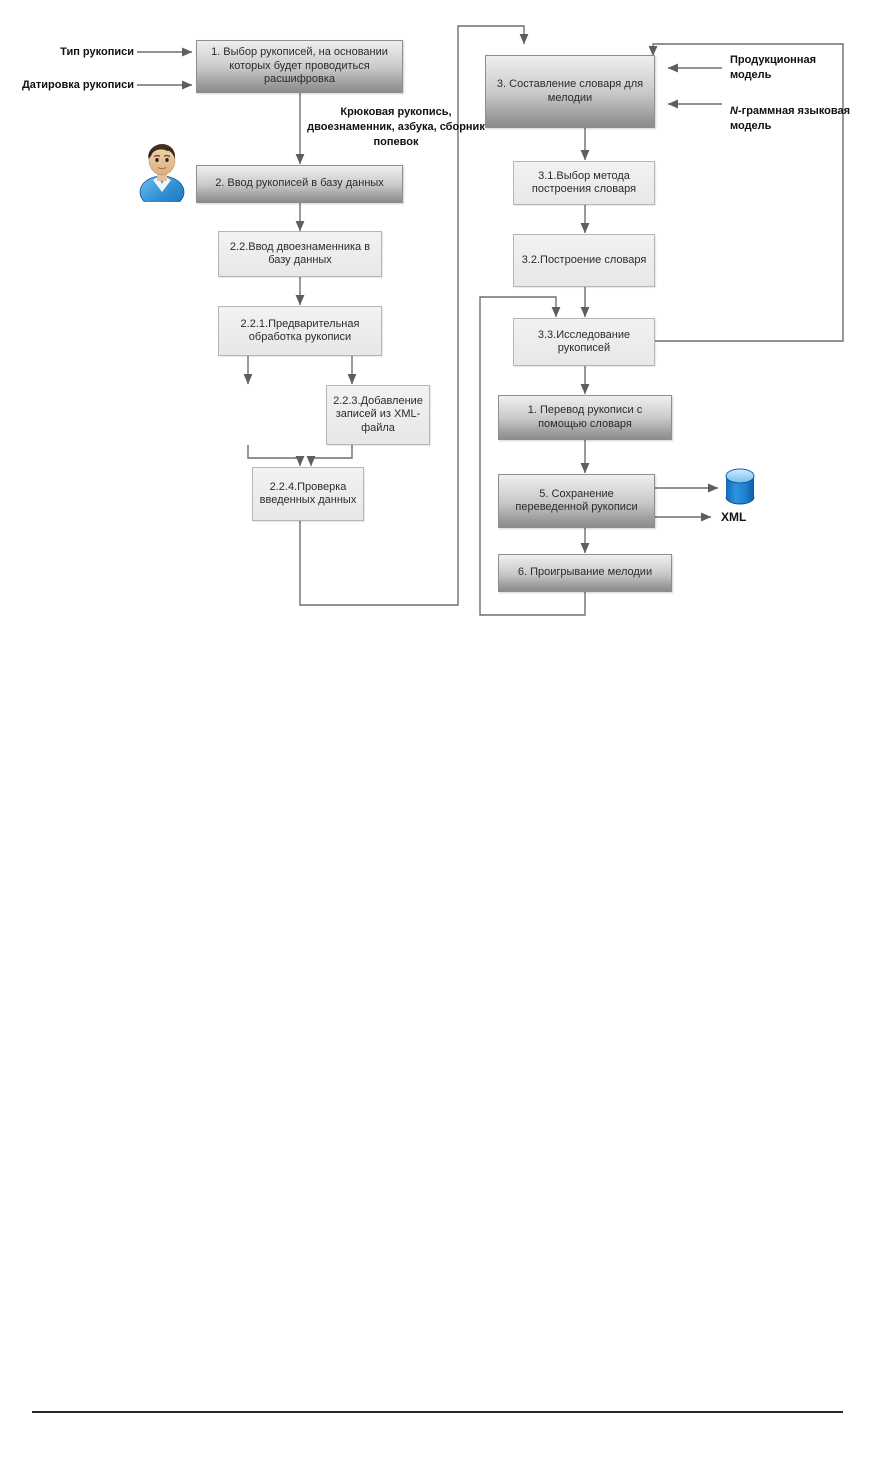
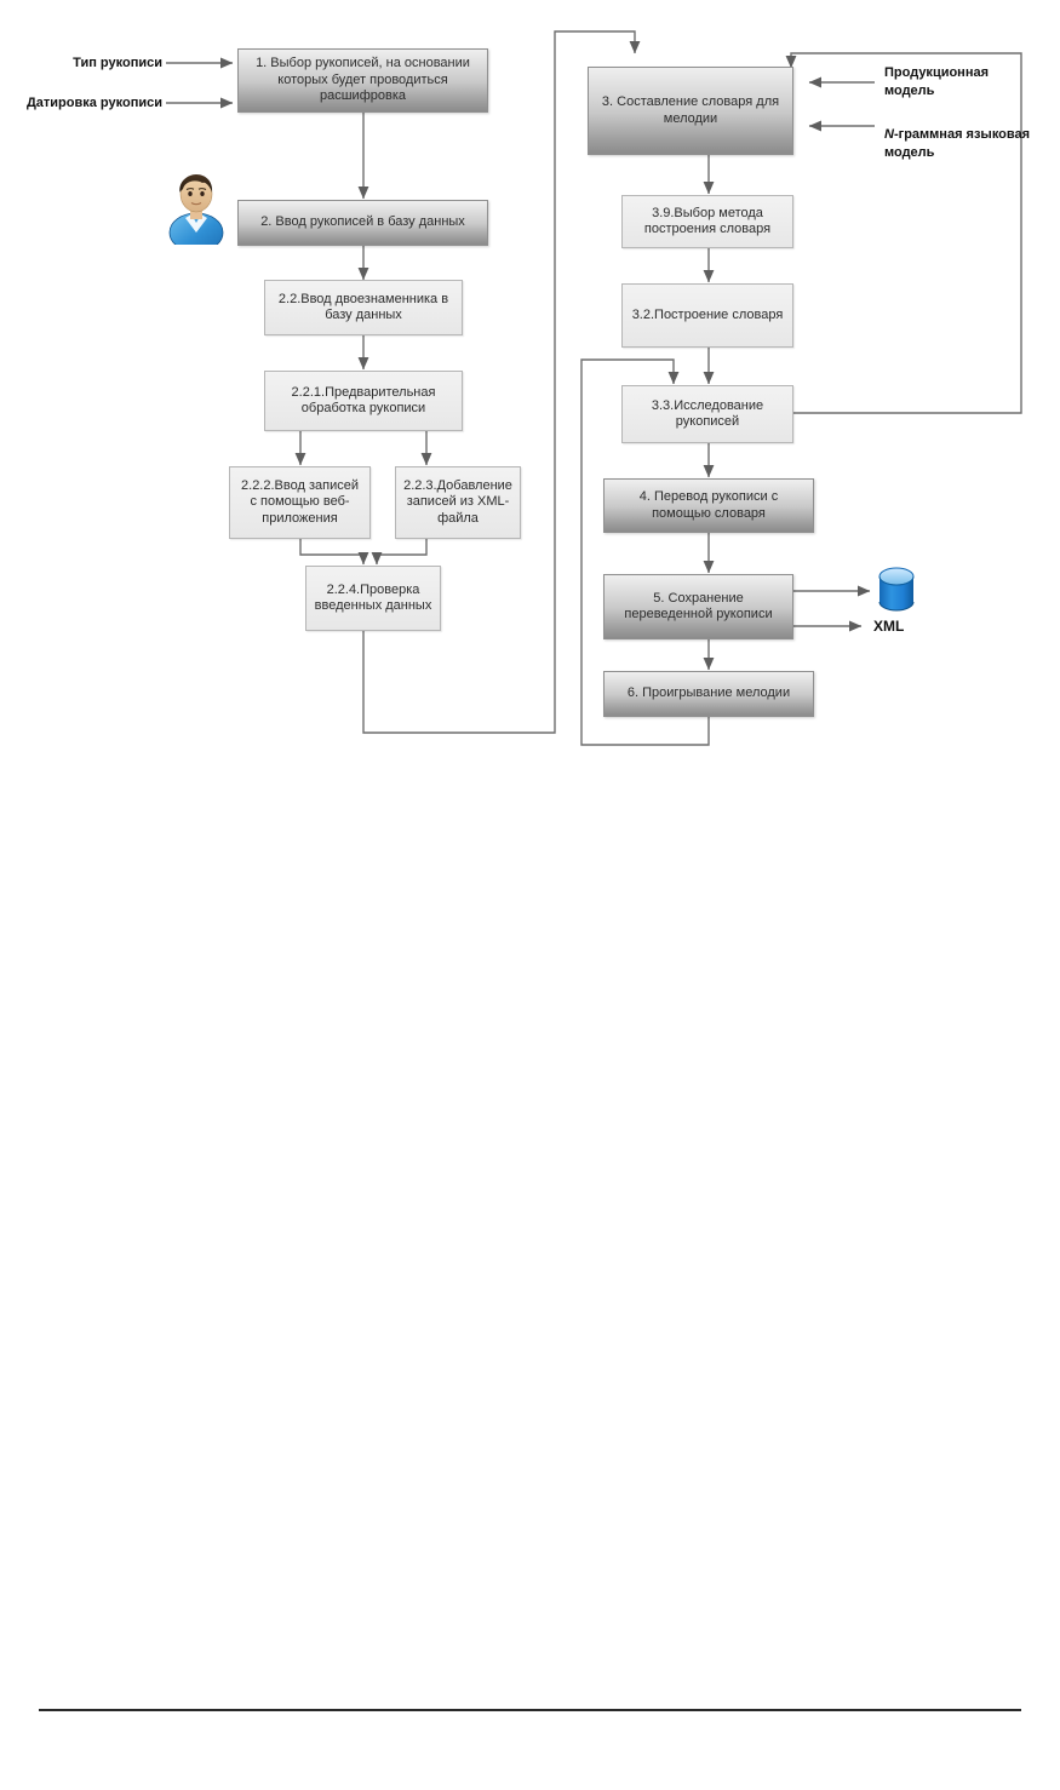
  1. Выбор рукописей, на основании которых будет проводиться расшифровка
- Крюковая рукопись, двоезнаменник, азбука, сборник попевок
  2. Ввод рукописей в базу данных
  2.2.Ввод двоезнаменника в базу данных
  2.2.1.Предварительная обработка рукописи
+ 2.2.2.Ввод записей с помощью веб-приложения
  2.2.3.Добавление записей из XML-файла
  2.2.4.Проверка введенных данных
  3. Составление словаря для мелодии
- 3.1.Выбор метода построения словаря
+ 3.9.Выбор метода построения словаря
  3.2.Построение словаря
  3.3.Исследование рукописей
- 1. Перевод рукописи с помощью словаря
+ 4. Перевод рукописи с помощью словаря
  5. Сохранение переведенной рукописи
  6. Проигрывание мелодии
  Тип рукописи
  Датировка рукописи
  Продукционная модель
  N-граммная языковая модель
  XML
